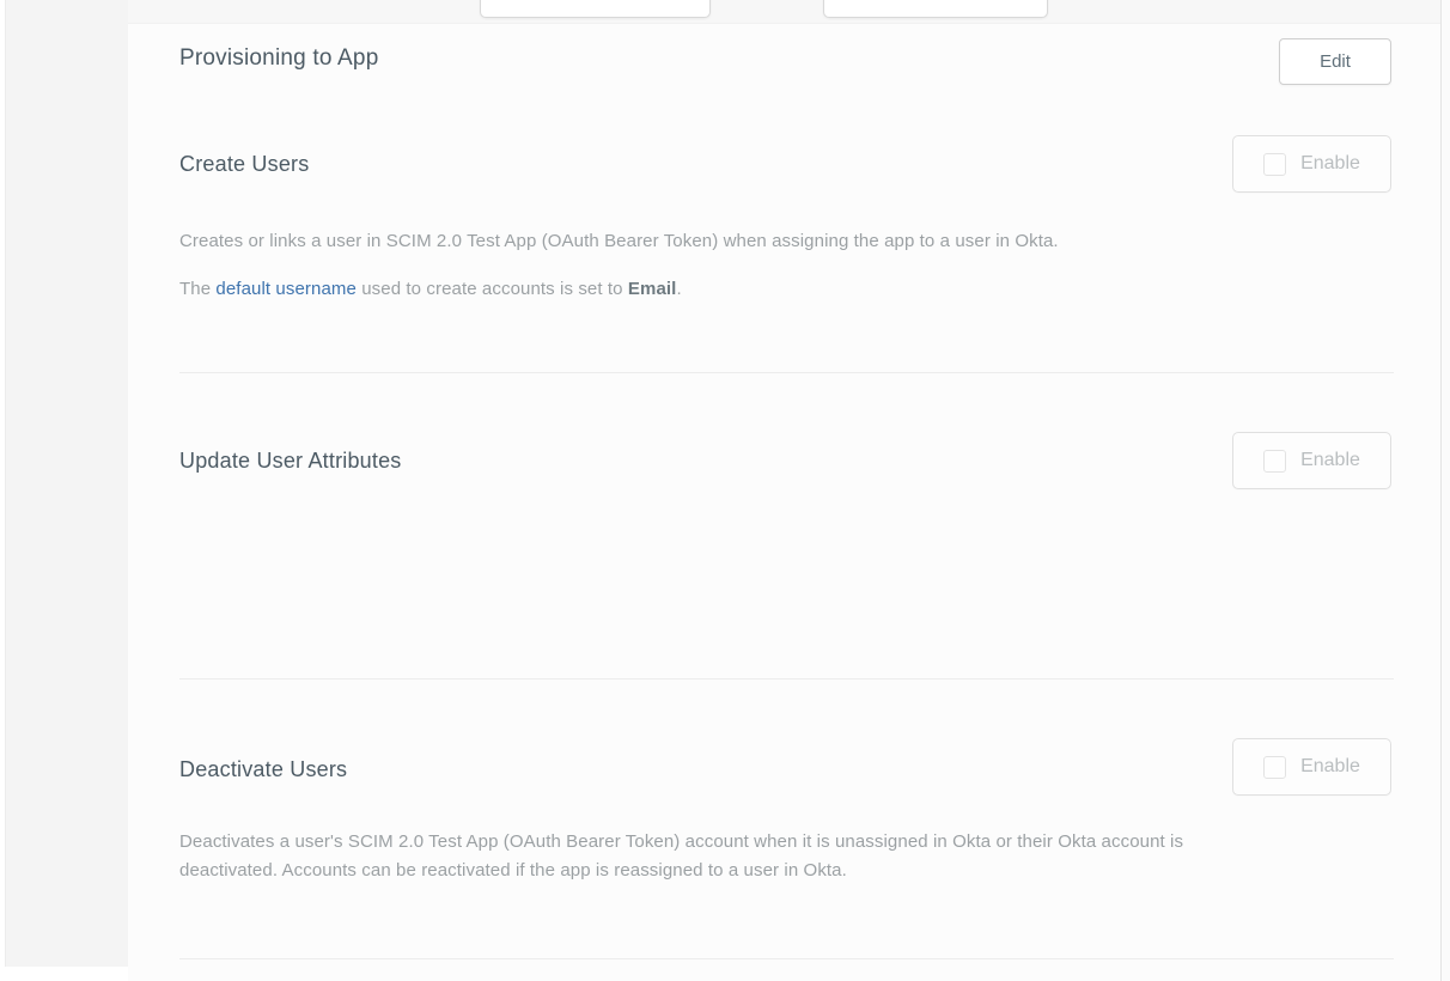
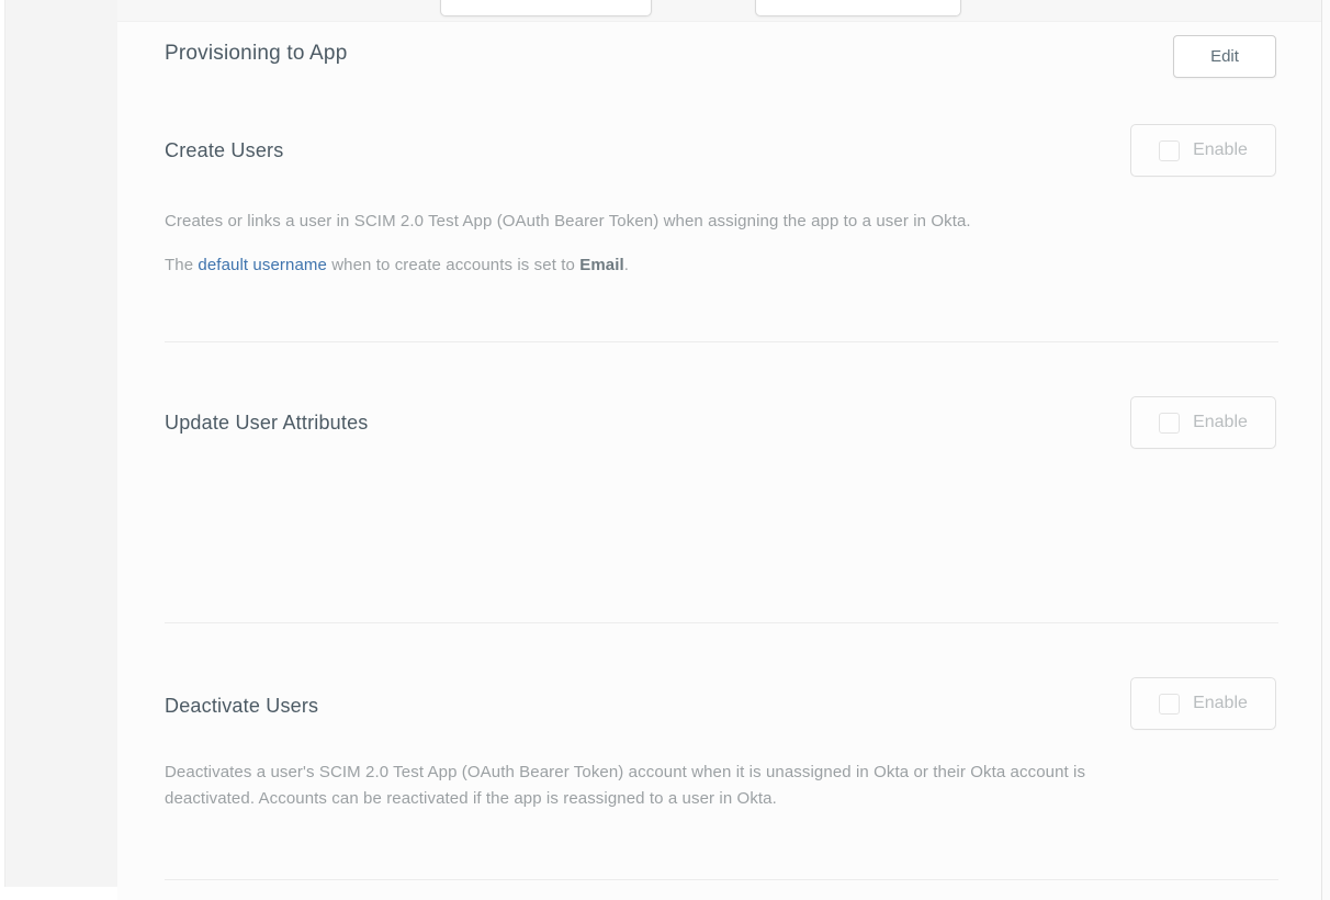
  Provisioning to App
  Edit
  Create Users
  Enable
  Creates or links a user in SCIM 2.0 Test App (OAuth Bearer Token) when assigning the app to a user in Okta.
- The default username used to create accounts is set to Email.
+ The default username when to create accounts is set to Email.
  Update User Attributes
  Enable
  Deactivate Users
  Enable
  Deactivates a user's SCIM 2.0 Test App (OAuth Bearer Token) account when it is unassigned in Okta or their Okta account is
  deactivated. Accounts can be reactivated if the app is reassigned to a user in Okta.
